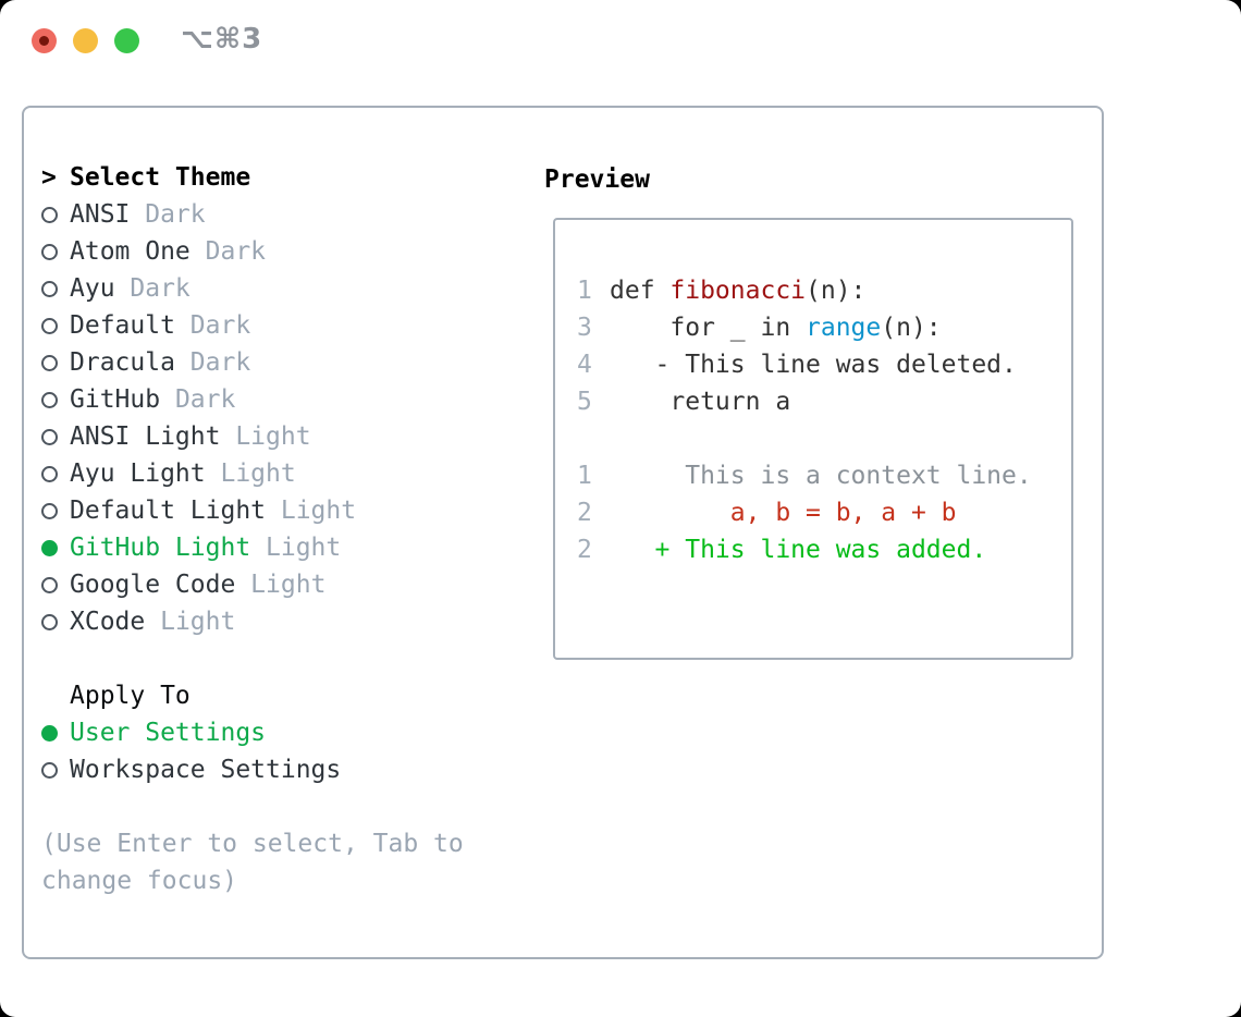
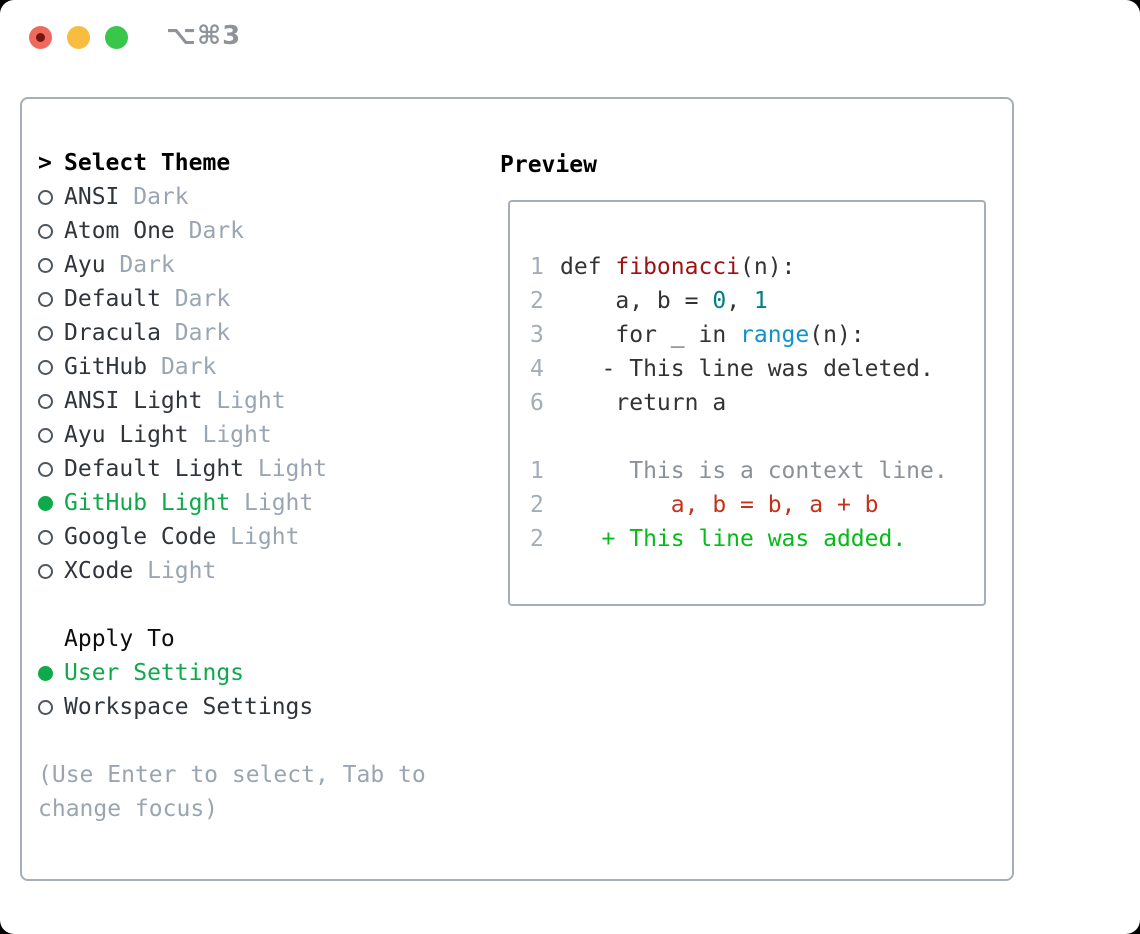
  ⌥⌘3
  >
  Select Theme
  ANSI
  Dark
  Atom One
  Dark
  Ayu
  Dark
  Default
  Dark
  Dracula
  Dark
  GitHub
  Dark
  ANSI Light
  Light
  Ayu Light
  Light
  Default Light
  Light
  GitHub Light
  Light
  Google Code
  Light
  XCode
  Light
  Apply To
  User Settings
  Workspace Settings
  (Use Enter to select, Tab to
  change focus)
  Preview
  1 def fibonacci(n):
+ 2 a, b = 0, 1
  3 for _ in range(n):
  4 - This line was deleted.
- 5 return a
+ 6 return a
  1 This is a context line.
  2 a, b = b, a + b
  2 + This line was added.
